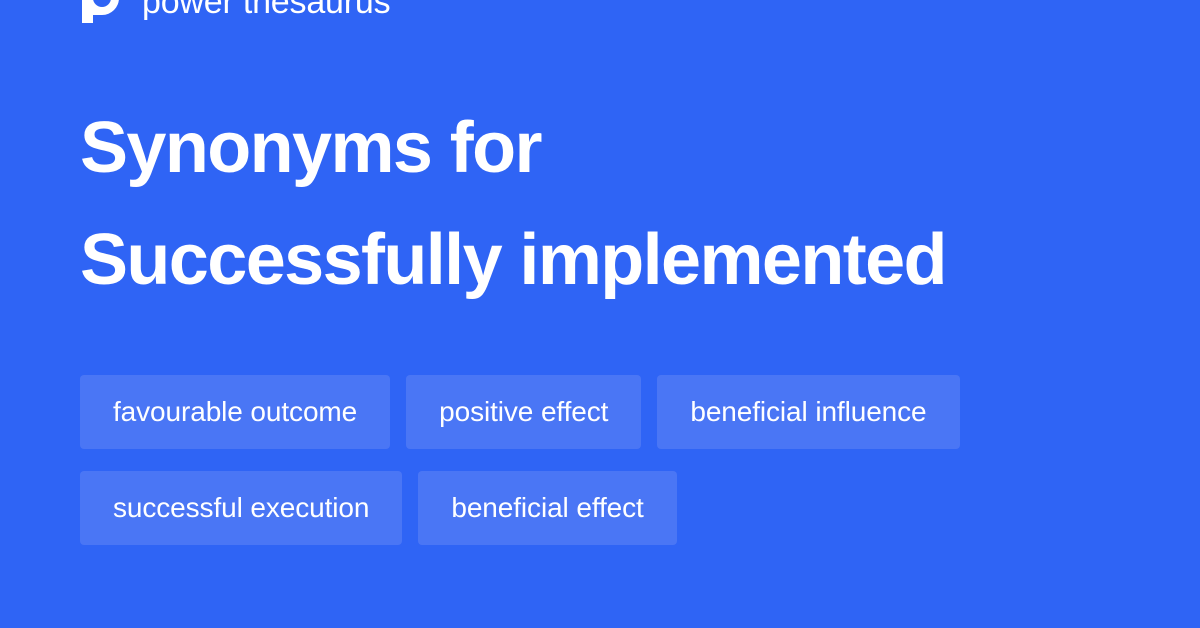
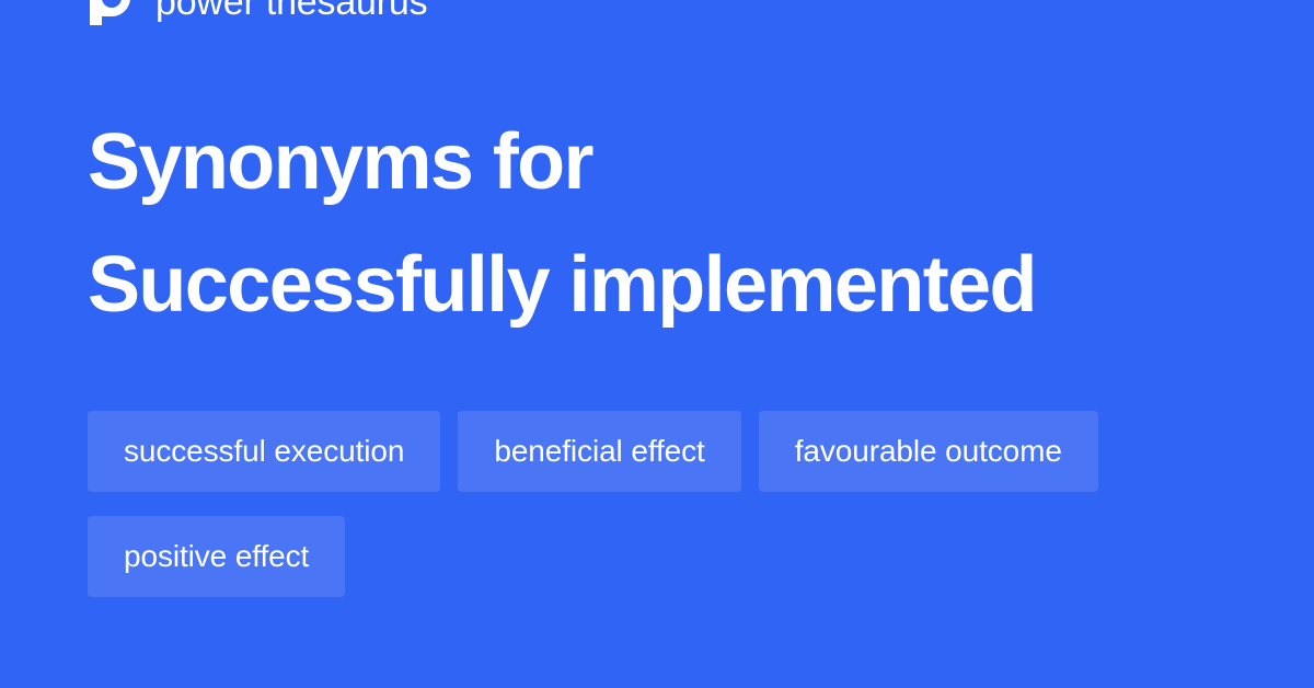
  power thesaurus
  Synonyms for
  Successfully implemented
- favourable outcome
+ successful execution
- positive effect
+ beneficial effect
- beneficial influence
- successful execution
+ favourable outcome
- beneficial effect
+ positive effect
